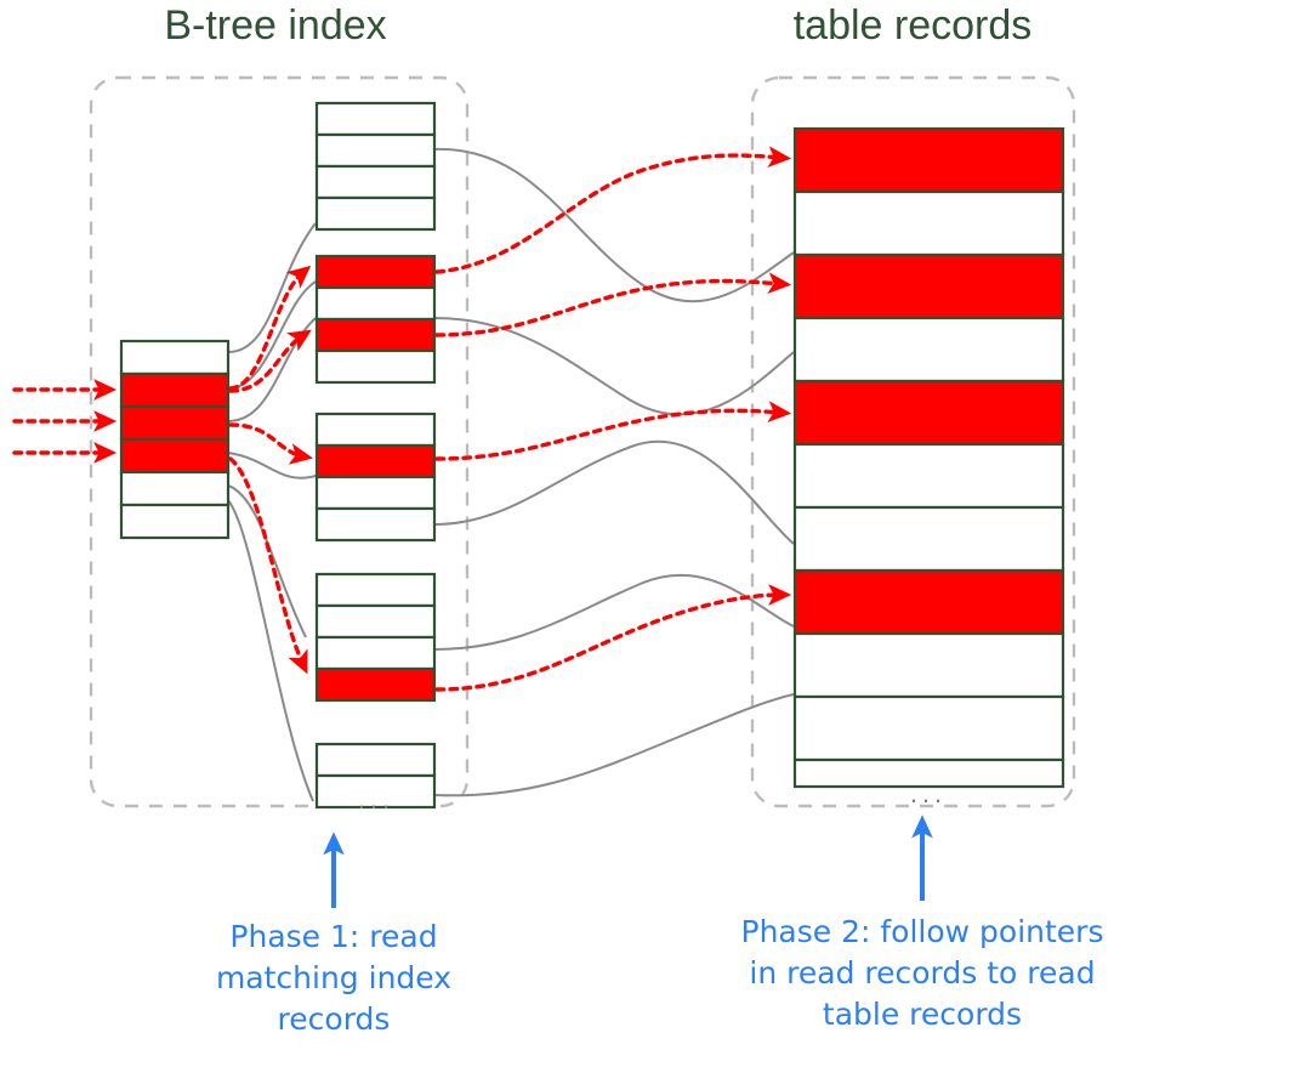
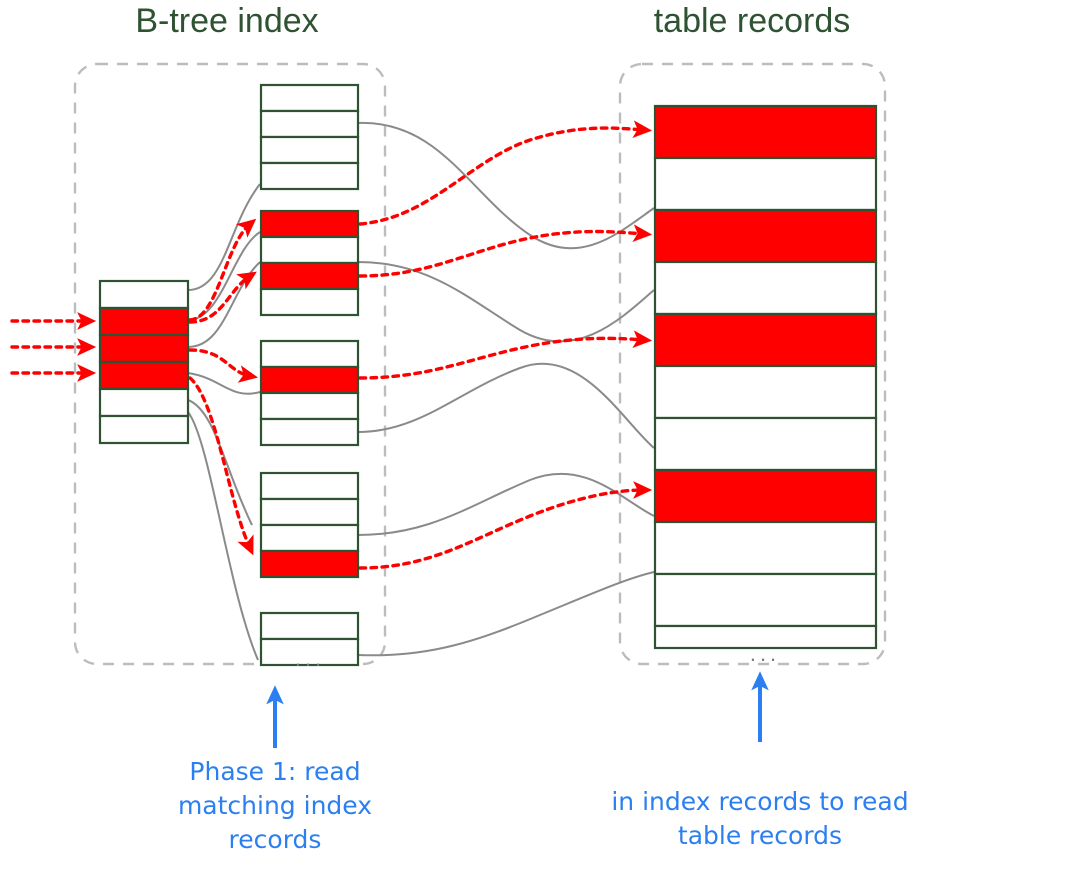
  B-tree index
  table records
  ...
  ...
  Phase 1: read
  matching index
  records
- Phase 2: follow pointers
- in read records to read
+ in index records to read
  table records
